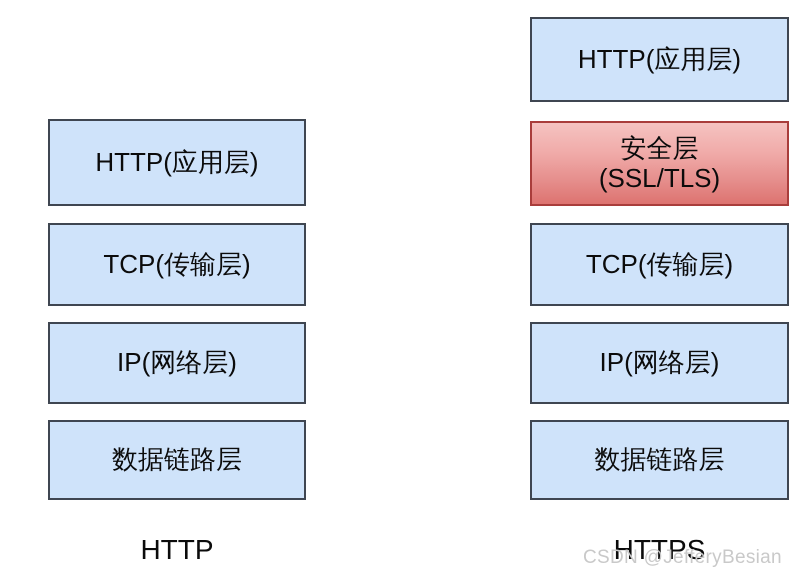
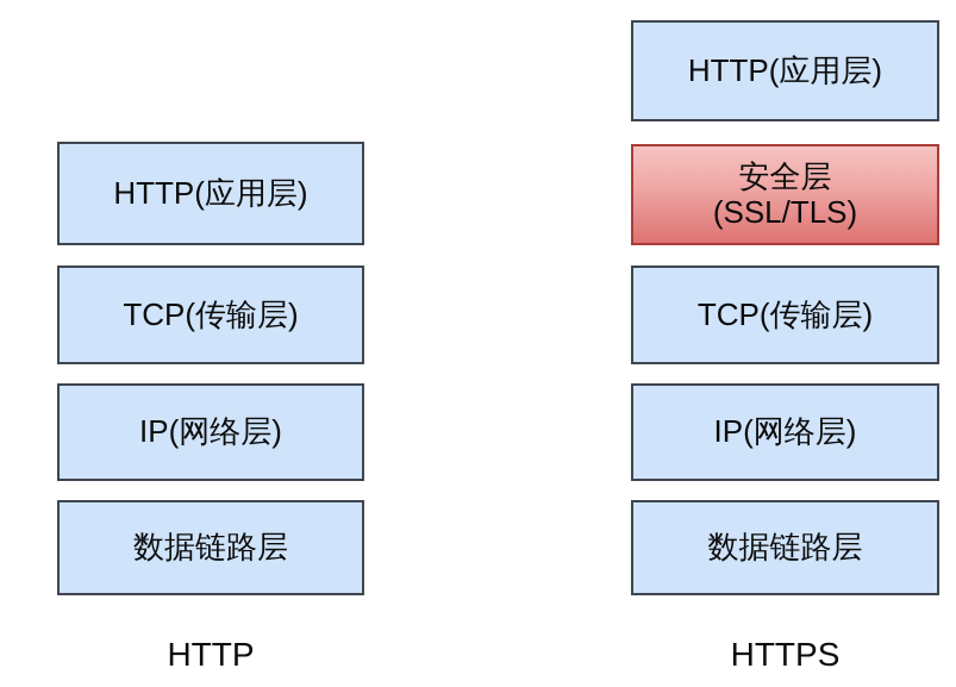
  HTTP(应用层)
  TCP(传输层)
  IP(网络层)
  数据链路层
  HTTP(应用层)
  安全层
  (SSL/TLS)
  TCP(传输层)
  IP(网络层)
  数据链路层
  HTTP
  HTTPS
- CSDN @JefferyBesian
